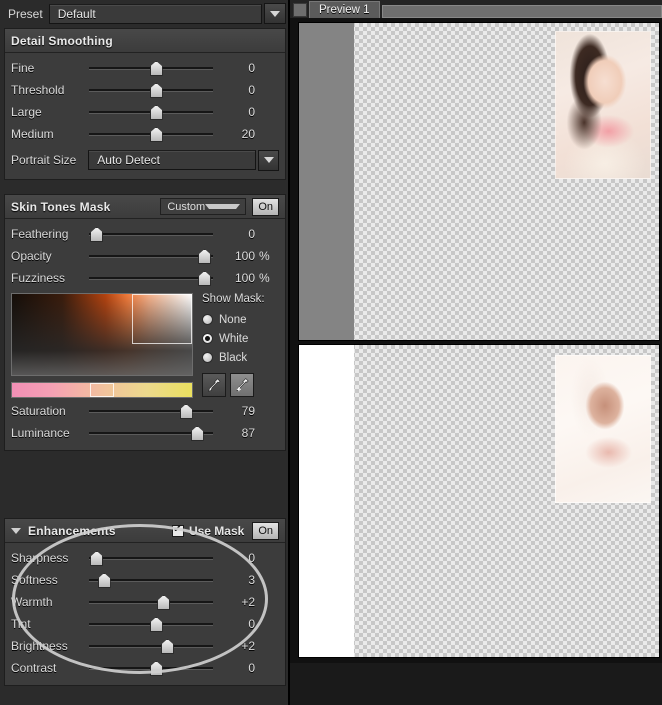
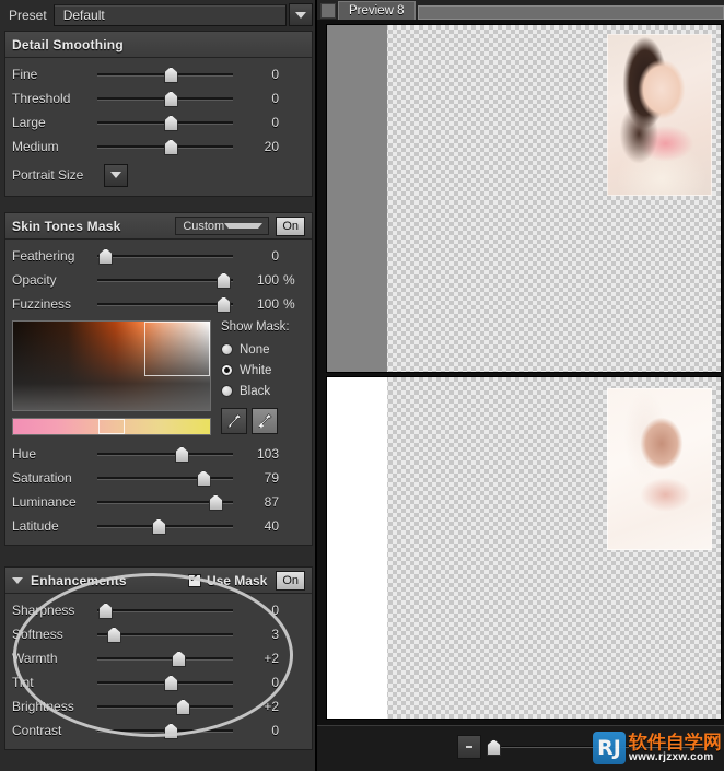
  Preset
  Default
  Detail Smoothing
  Fine
  0
  Threshold
  0
  Large
  0
  Medium
  20
  Portrait Size
- Auto Detect
  Skin Tones Mask
  Custom
  On
  Feathering
  0
  Opacity
  100
  %
  Fuzziness
  100
  %
  Show Mask:
  None
  White
  Black
+ Hue
+ 103
  Saturation
  79
  Luminance
  87
+ Latitude
+ 40
  Enhancements
  Use Mask
  On
  Sharpness
  0
  Softness
  3
  Warmth
  +2
  Tint
  0
  Brightness
  +2
  Contrast
  0
- Preview 1
+ Preview 8
+ RJ
+ 软件自学网
+ www.rjzxw.com
